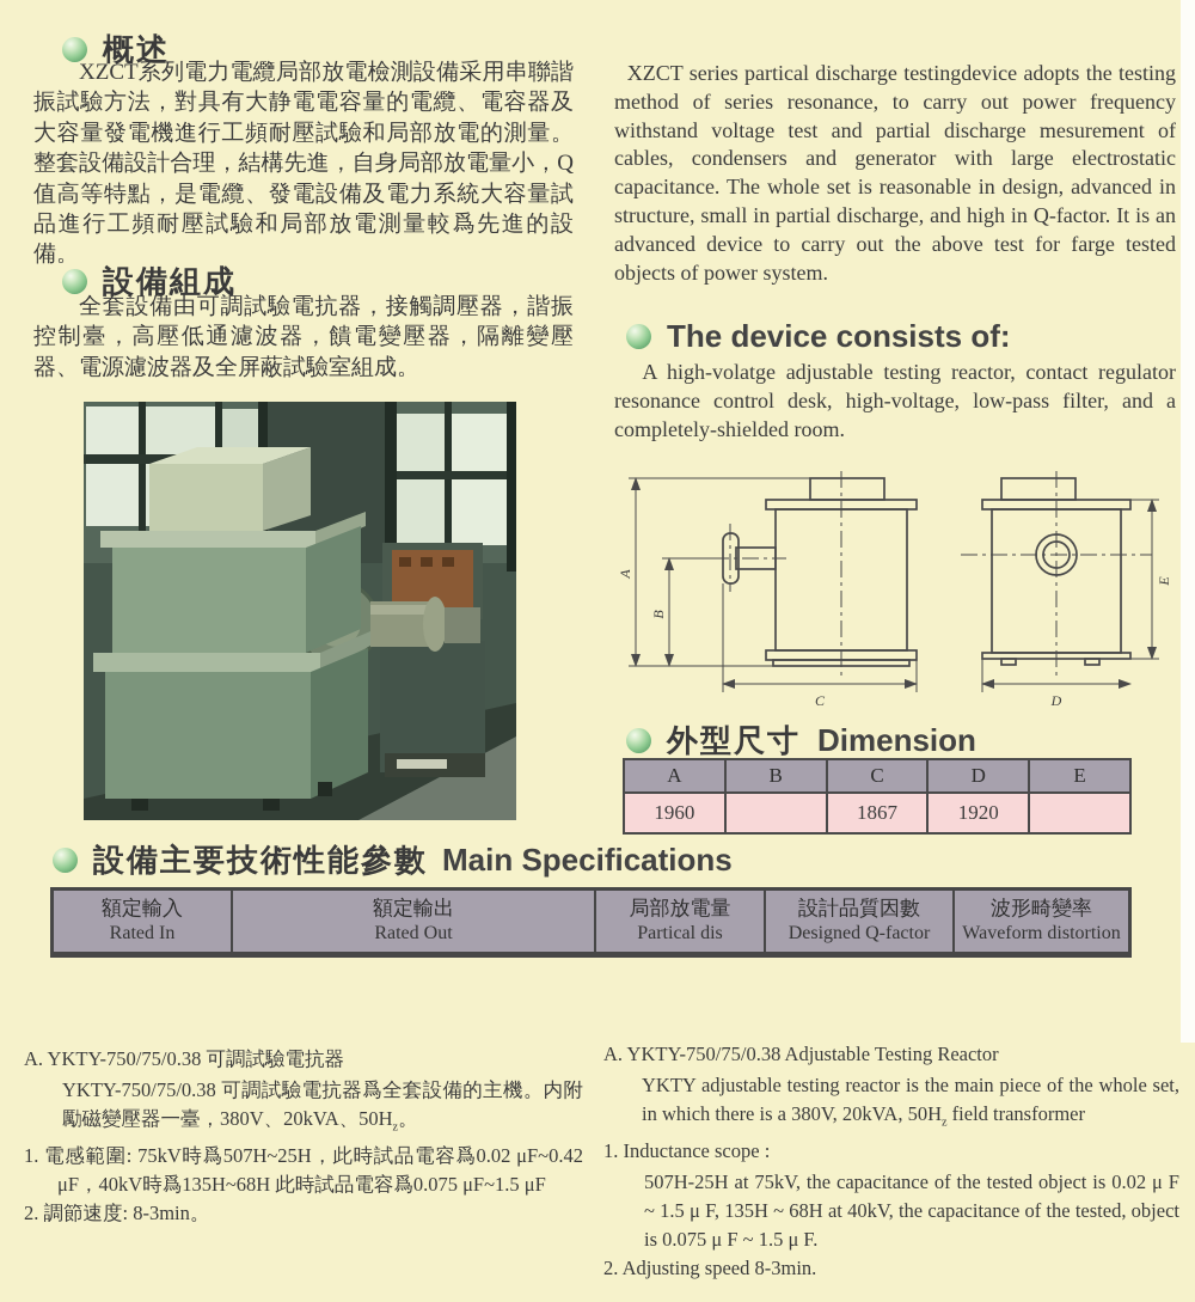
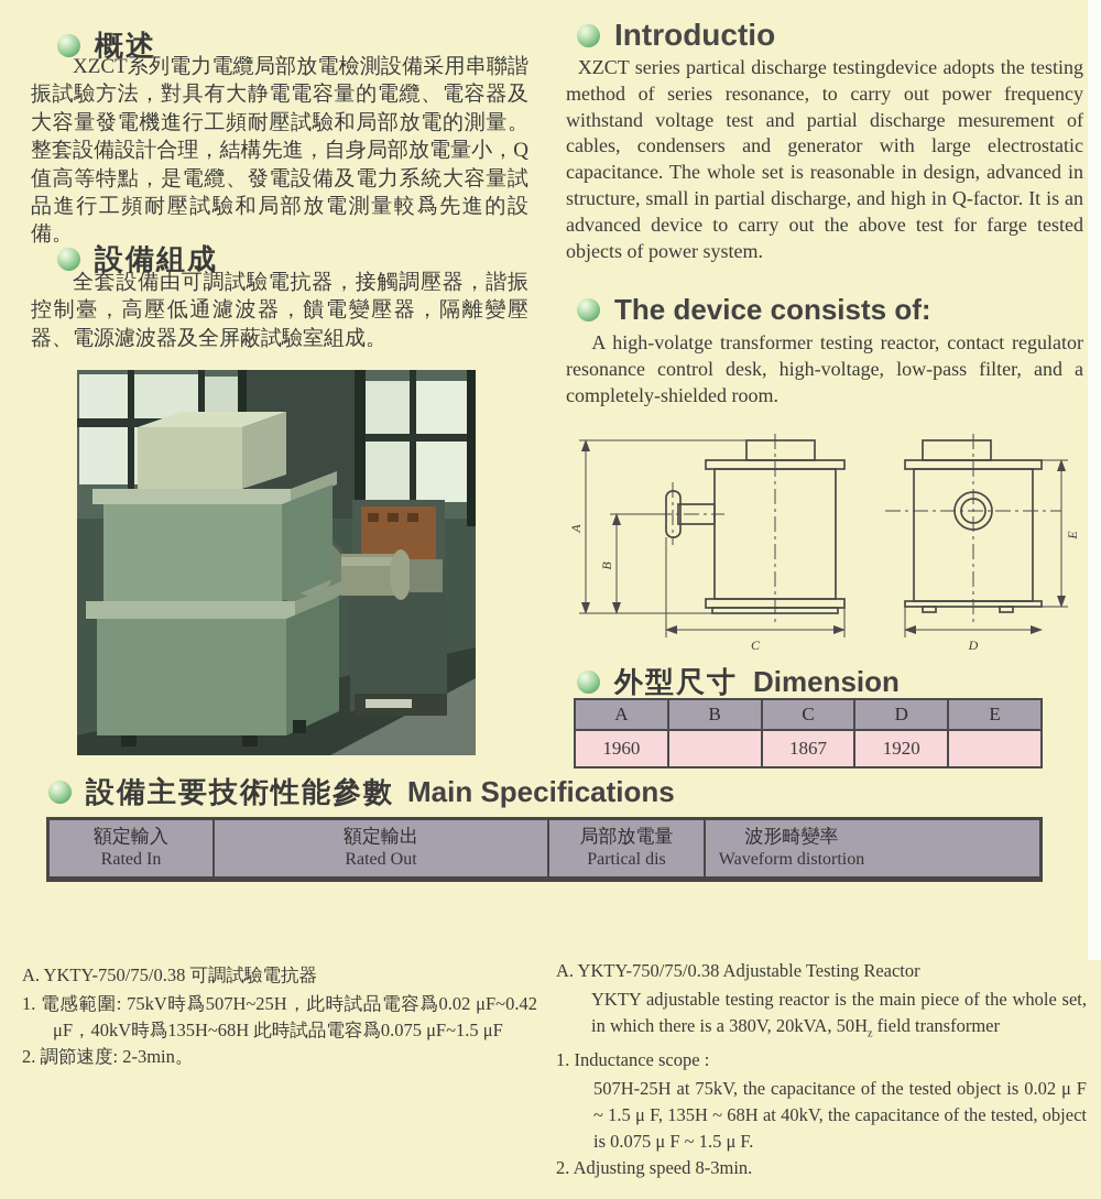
  概述
  XZCT系列電力電纜局部放電檢測設備采用串聯諧振試驗方法，對具有大静電電容量的電纜、電容器及大容量發電機進行工頻耐壓試驗和局部放電的測量。整套設備設計合理，結構先進，自身局部放電量小，Q值高等特點，是電纜、發電設備及電力系統大容量試品進行工頻耐壓試驗和局部放電測量較爲先進的設備。
  設備組成
  全套設備由可調試驗電抗器，接觸調壓器，諧振控制臺，高壓低通濾波器，饋電變壓器，隔離變壓器、電源濾波器及全屏蔽試驗室組成。
+ Introductio
  XZCT series partical discharge testingdevice adopts the testing method of series resonance, to carry out power frequency withstand voltage test and partial discharge mesurement of cables, condensers and generator with large electrostatic capacitance. The whole set is reasonable in design, advanced in structure, small in partial discharge, and high in Q-factor. It is an advanced device to carry out the above test for farge tested objects of power system.
  The device consists of:
- A high-volatge adjustable testing reactor, contact regulator resonance control desk, high-voltage, low-pass filter, and a completely-shielded room.
+ A high-volatge transformer testing reactor, contact regulator resonance control desk, high-voltage, low-pass filter, and a completely-shielded room.
  C
  D
  外型尺寸 Dimension
  A
  B
  C
  D
  E
  1960
  1867
  1920
  設備主要技術性能參數 Main Specifications
  額定輸入
  Rated In
  額定輸出
  Rated Out
  局部放電量
  Partical dis
- 設計品質因數
- Designed Q-factor
  波形畸變率
  Waveform distortion
  A. YKTY-750/75/0.38 可調試驗電抗器
- YKTY-750/75/0.38 可調試驗電抗器爲全套設備的主機。内附勵磁變壓器一臺，380V、20kVA、50Hz。
  1. 電感範圍: 75kV時爲507H~25H，此時試品電容爲0.02 μF~0.42 μF，40kV時爲135H~68H 此時試品電容爲0.075 μF~1.5 μF
- 2. 調節速度: 8-3min。
+ 2. 調節速度: 2-3min。
  A. YKTY-750/75/0.38 Adjustable Testing Reactor
  YKTY adjustable testing reactor is the main piece of the whole set, in which there is a 380V, 20kVA, 50Hz field transformer
  1. Inductance scope :
  507H-25H at 75kV, the capacitance of the tested object is 0.02 μ F ~ 1.5 μ F, 135H ~ 68H at 40kV, the capacitance of the tested, object is 0.075 μ F ~ 1.5 μ F.
  2. Adjusting speed 8-3min.
